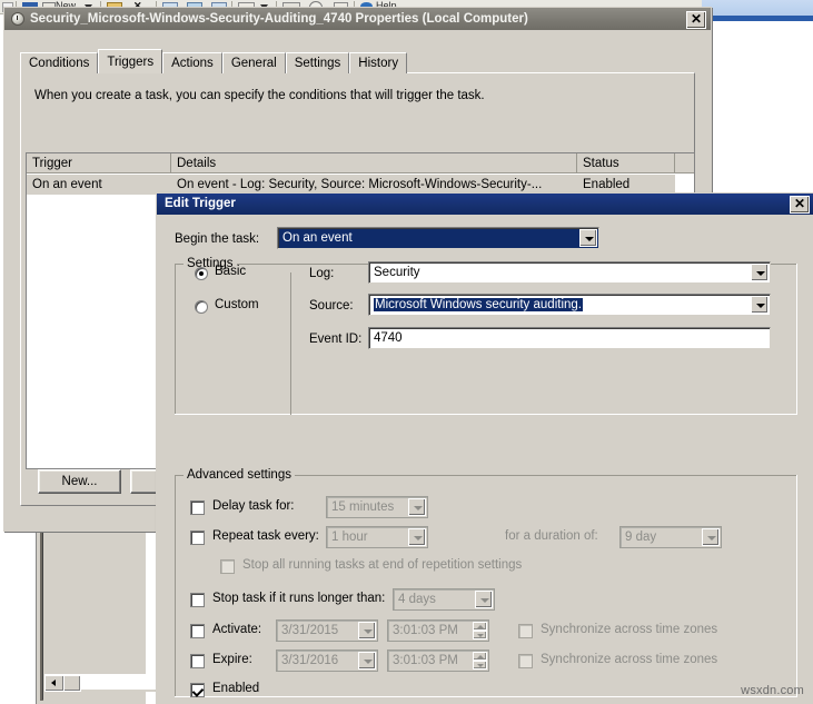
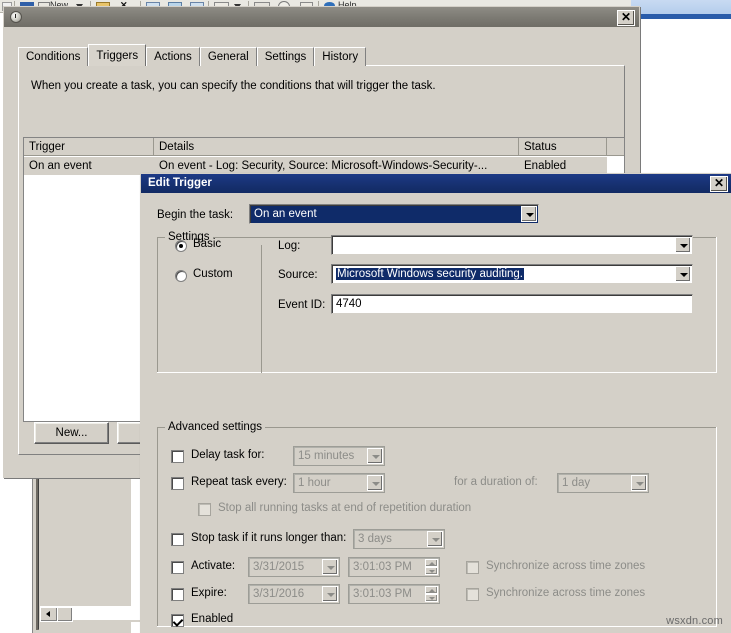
  New
  ✕
  Help
- Security_Microsoft-Windows-Security-Auditing_4740 Properties (Local Computer)
  ✕
  When you create a task, you can specify the conditions that will trigger the task.
  Conditions
  Triggers
  Actions
  General
  Settings
  History
  Trigger
  Details
  Status
  On an event
  On event - Log: Security, Source: Microsoft-Windows-Security-...
  Enabled
  New...
  Edit Trigger
  ✕
  Begin the task:
  On an event
  Settings
  Basic
  Custom
  Log:
- Security
  Source:
  Microsoft Windows security auditing.
  Event ID:
  4740
  Advanced settings
  Delay task for:
  15 minutes
  Repeat task every:
  1 hour
  for a duration of:
- 9 day
+ 1 day
- Stop all running tasks at end of repetition settings
+ Stop all running tasks at end of repetition duration
  Stop task if it runs longer than:
- 4 days
+ 3 days
  Activate:
  3/31/2015
  3:01:03 PM
  Synchronize across time zones
  Expire:
  3/31/2016
  3:01:03 PM
  Synchronize across time zones
  Enabled
  wsxdn.com
